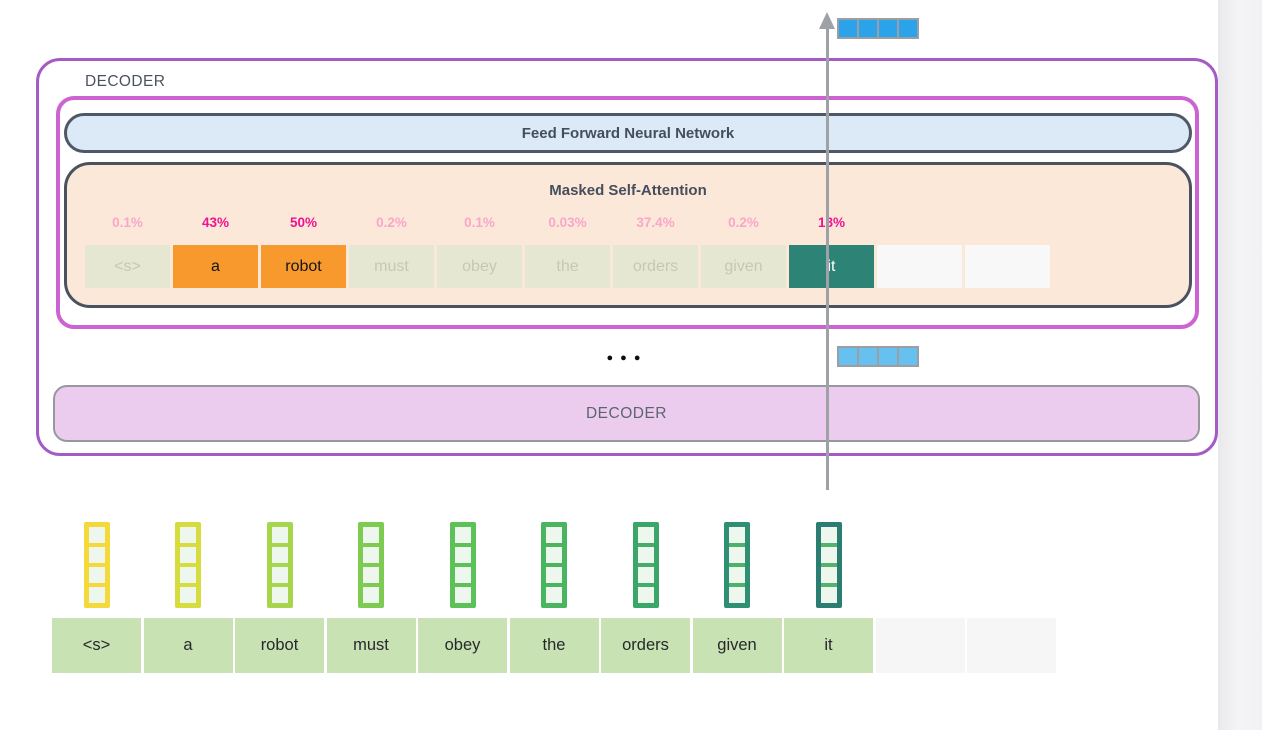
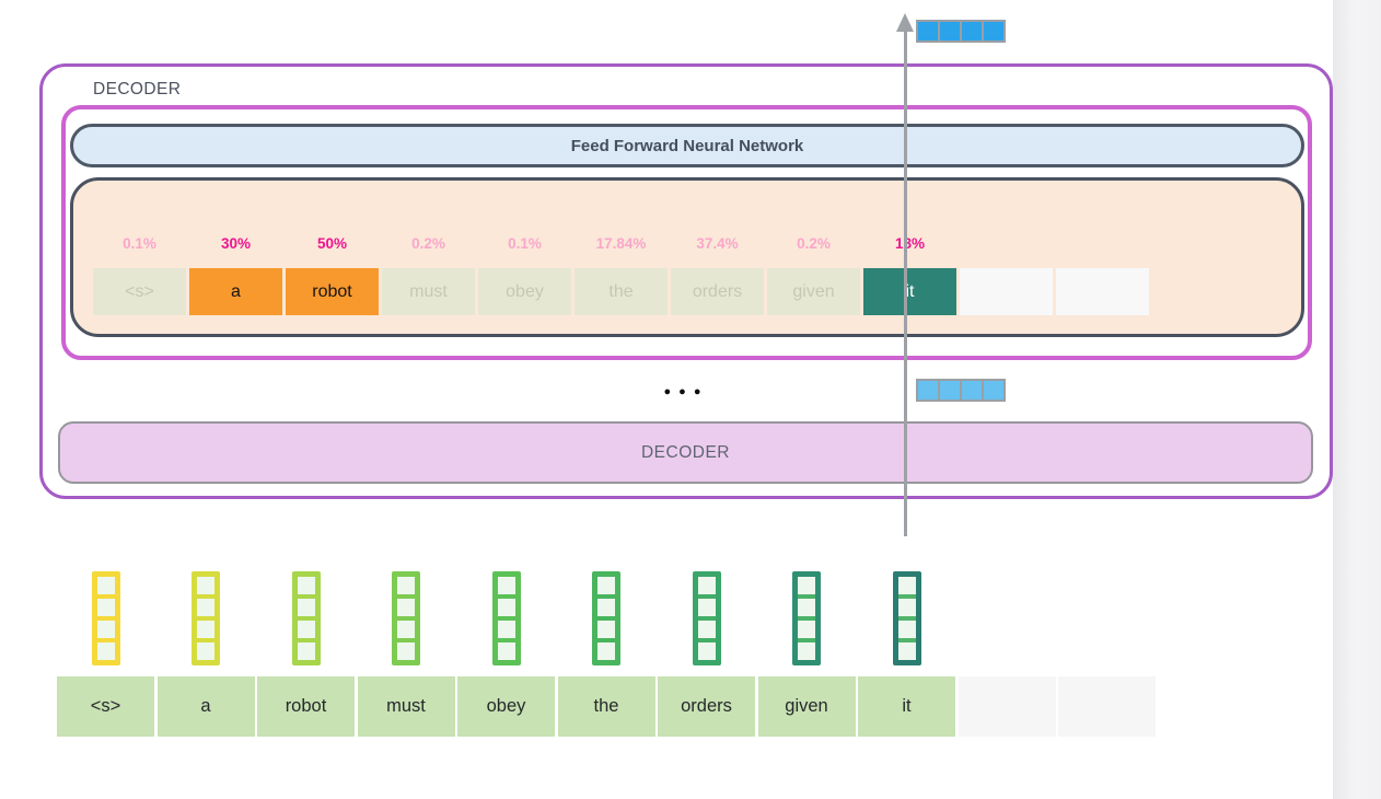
  DECODER
  Feed Forward Neural Network
- Masked Self-Attention
  0.1%
- 43%
+ 30%
  50%
  0.2%
  0.1%
- 0.03%
+ 17.84%
  37.4%
  0.2%
  18%
  <s>
  a
  robot
  must
  obey
  the
  orders
  given
  it
  ●●●
  DECODER
  <s>
  a
  robot
  must
  obey
  the
  orders
  given
  it
